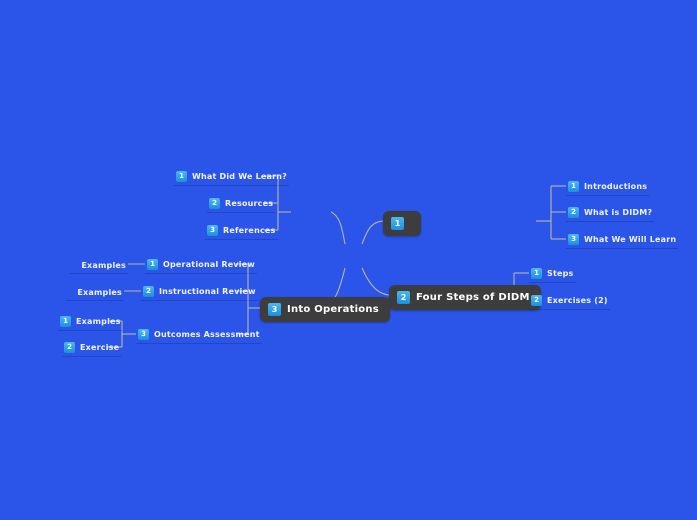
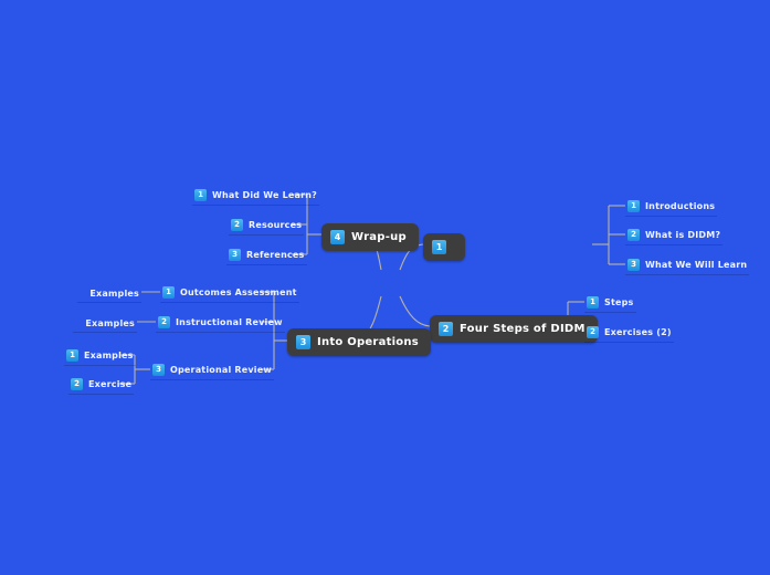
  1
  1
  Introductions
  2
  What is DIDM?
  3
  What We Will Learn
  2
  Four Steps of DIDM
  1
  Steps
  2
  Exercises (2)
  3
  Into Operations
  1
- Operational Review
+ Outcomes Assessment
  Examples
  2
  Instructional Review
  Examples
  3
- Outcomes Assessment
+ Operational Review
  1
  Examples
  2
  Exercise
+ 4
+ Wrap-up
  1
  What Did We Learn?
  2
  Resources
  3
  References
